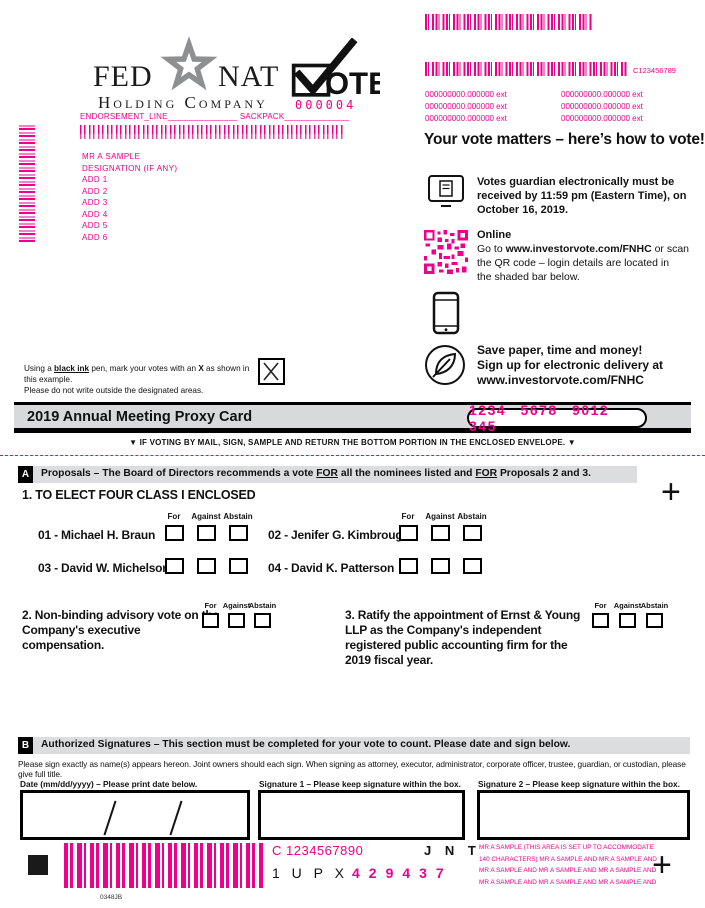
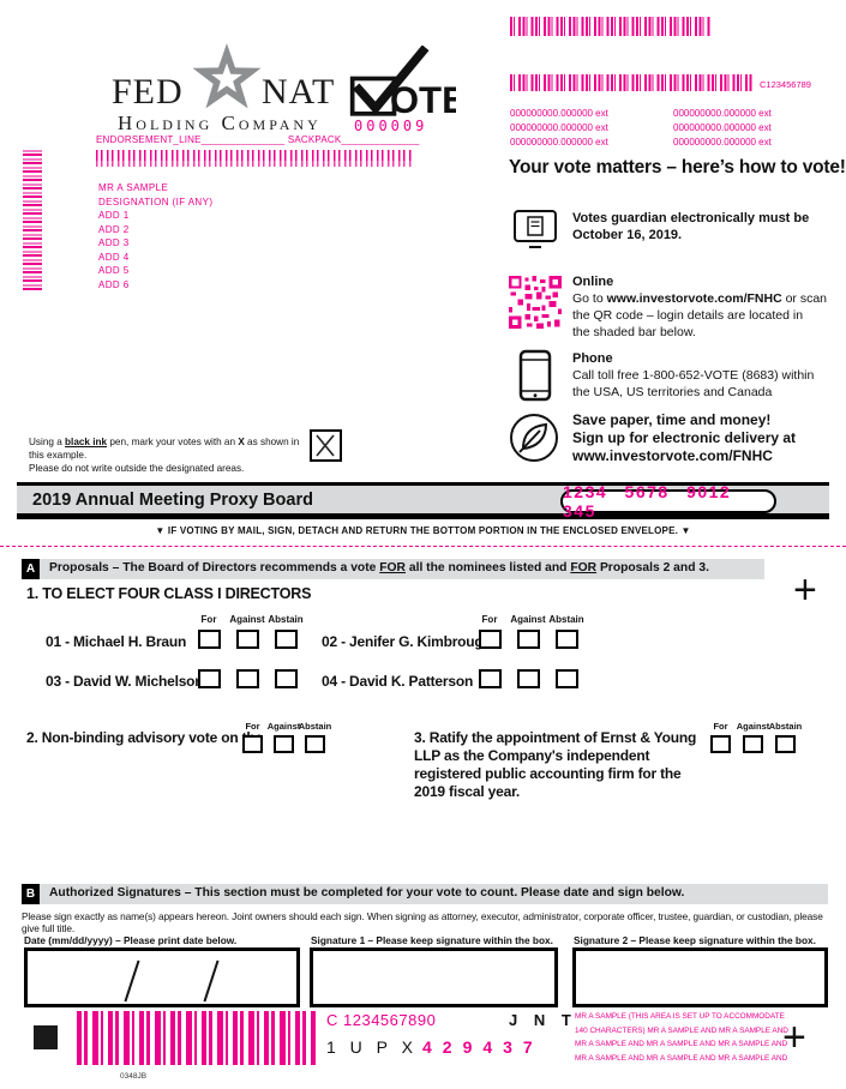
  FED
  NAT
  Holding Company
  OTE
- 000004
+ 000009
  ENDORSEMENT_LINE_______________ SACKPACK______________
  MR A SAMPLE
  DESIGNATION (IF ANY)
  ADD 1
  ADD 2
  ADD 3
  ADD 4
  ADD 5
  ADD 6
  C123456789
  000000000.000000 ext
  000000000.000000 ext
  000000000.000000 ext
  000000000.000000 ext
  000000000.000000 ext
  000000000.000000 ext
  Your vote matters – here’s how to vote!
  Votes guardian electronically must be
- received by 11:59 pm (Eastern Time), on
  October 16, 2019.
  Online
  Go to www.investorvote.com/FNHC or scan
  the QR code – login details are located in
  the shaded bar below.
+ Phone
+ Call toll free 1-800-652-VOTE (8683) within
+ the USA, US territories and Canada
  Save paper, time and money!
  Sign up for electronic delivery at
  www.investorvote.com/FNHC
  Using a black ink pen, mark your votes with an X as shown in this example.
  Please do not write outside the designated areas.
- 2019 Annual Meeting Proxy Card
+ 2019 Annual Meeting Proxy Board
  1234 5678 9012 345
- ▼ IF VOTING BY MAIL, SIGN, SAMPLE AND RETURN THE BOTTOM PORTION IN THE ENCLOSED ENVELOPE. ▼
+ ▼ IF VOTING BY MAIL, SIGN, DETACH AND RETURN THE BOTTOM PORTION IN THE ENCLOSED ENVELOPE. ▼
  A
  Proposals – The Board of Directors recommends a vote FOR all the nominees listed and FOR Proposals 2 and 3.
- 1. TO ELECT FOUR CLASS I ENCLOSED
+ 1. TO ELECT FOUR CLASS I DIRECTORS
  +
  For
  Against
  Abstain
  For
  Against
  Abstain
  01 - Michael H. Braun
  02 - Jenifer G. Kimbrou
  03 - David W. Michelso
  04 - David K. Patterson
  For
  Against
  Abstain
  2. Non-binding advisory vote on
- Company's executive compensation.
  For
  Against
  Abstain
  3. Ratify the appointment of Ernst & Young
  LLP as the Company's independent
  registered public accounting firm for the
  2019 fiscal year.
  B
  Authorized Signatures – This section must be completed for your vote to count. Please date and sign below.
  Please sign exactly as name(s) appears hereon. Joint owners should each sign. When signing as attorney, executor, administrator, corporate officer, trustee, guardian, or custodian, please give full title.
  Date (mm/dd/yyyy) – Please print date below.
  Signature 1 – Please keep signature within the box.
  Signature 2 – Please keep signature within the box.
  C 1234567890
  J N T
  1 U P X
  429437
  +
